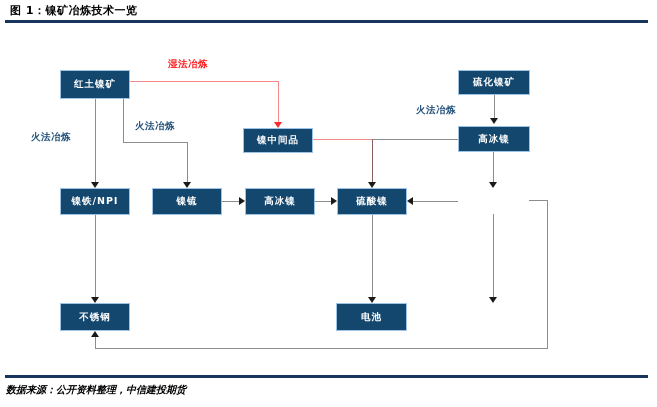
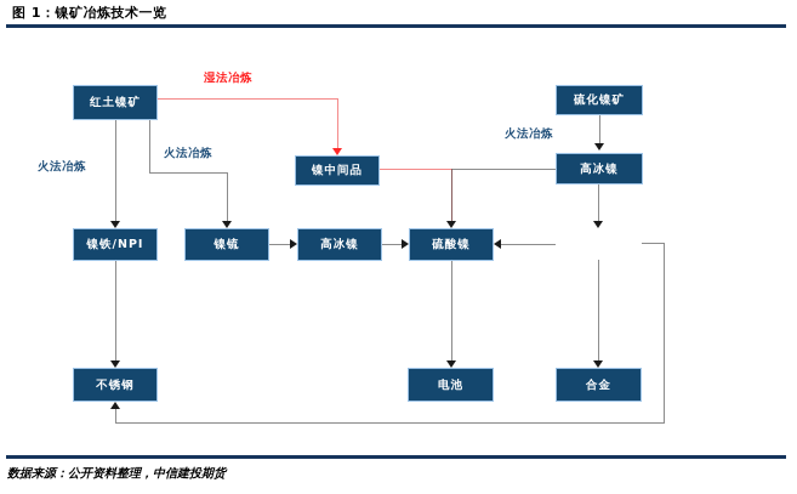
  图 1：镍矿冶炼技术一览
  湿法冶炼
  火法冶炼
  火法冶炼
  火法冶炼
  红土镍矿
  硫化镍矿
  镍中间品
  高冰镍
  镍铁/NPI
  镍锍
  高冰镍
  硫酸镍
  不锈钢
  电池
+ 合金
  数据来源：公开资料整理，中信建投期货
